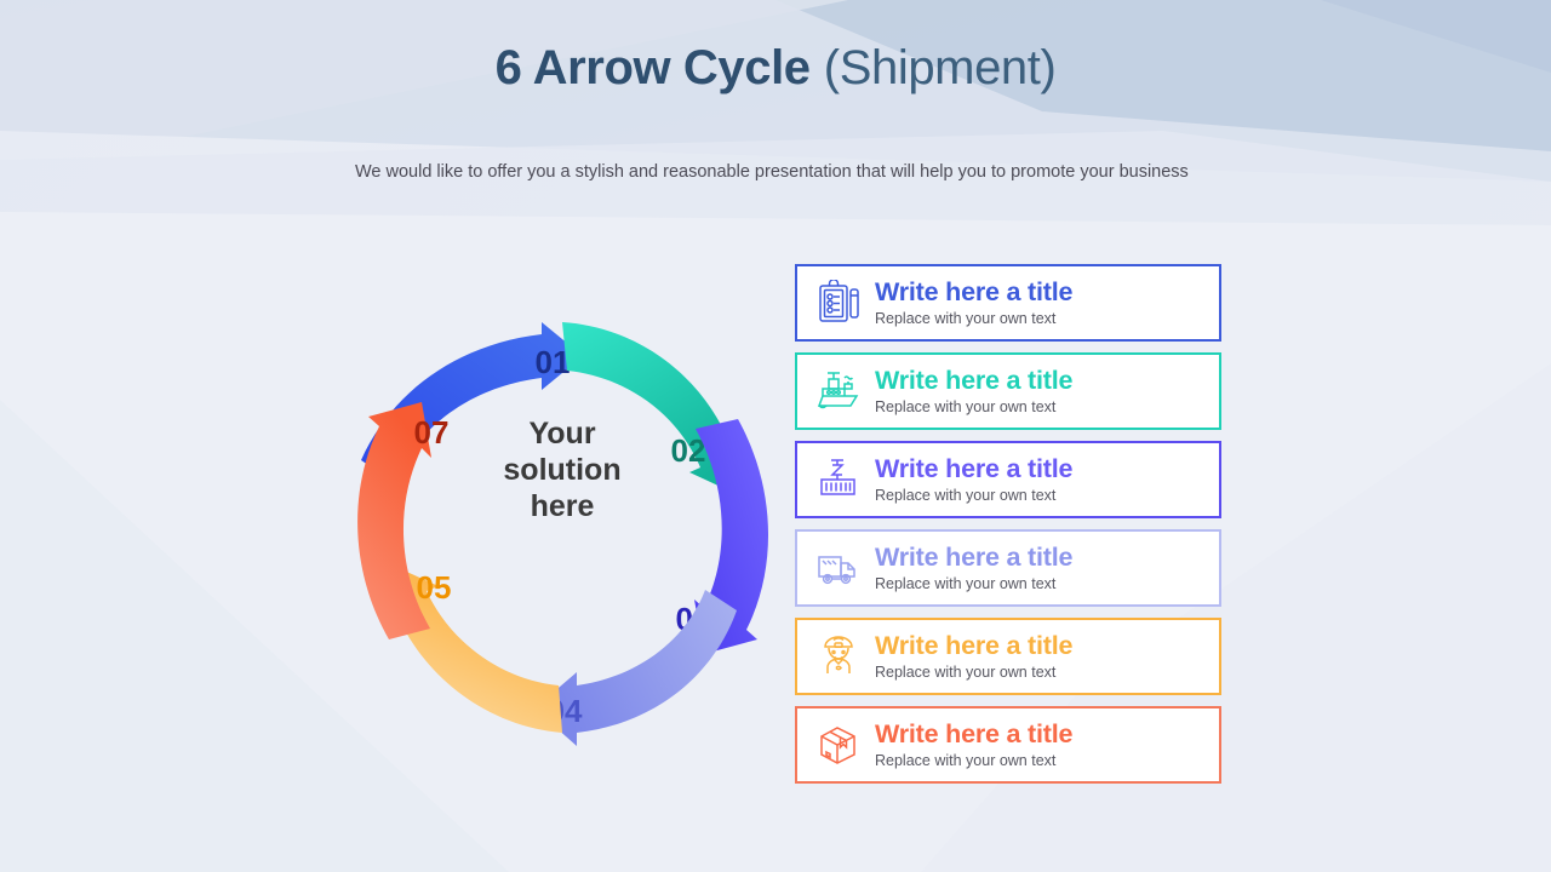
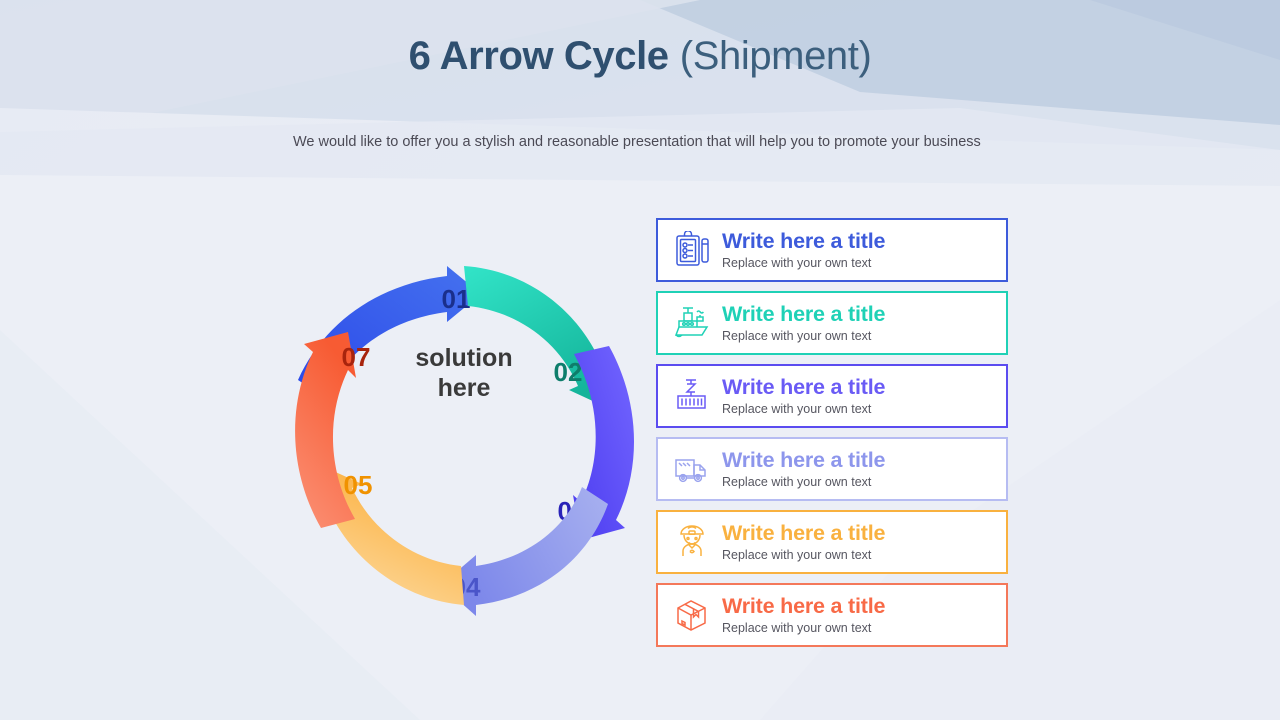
  6 Arrow Cycle (Shipment)
  We would like to offer you a stylish and reasonable presentation that will help you to promote your business
  01
  02
  05
  07
- Your
  solution
  here
  Write here a title
  Replace with your own text
  Write here a title
  Replace with your own text
  Write here a title
  Replace with your own text
  Write here a title
  Replace with your own text
  Write here a title
  Replace with your own text
  Write here a title
  Replace with your own text
